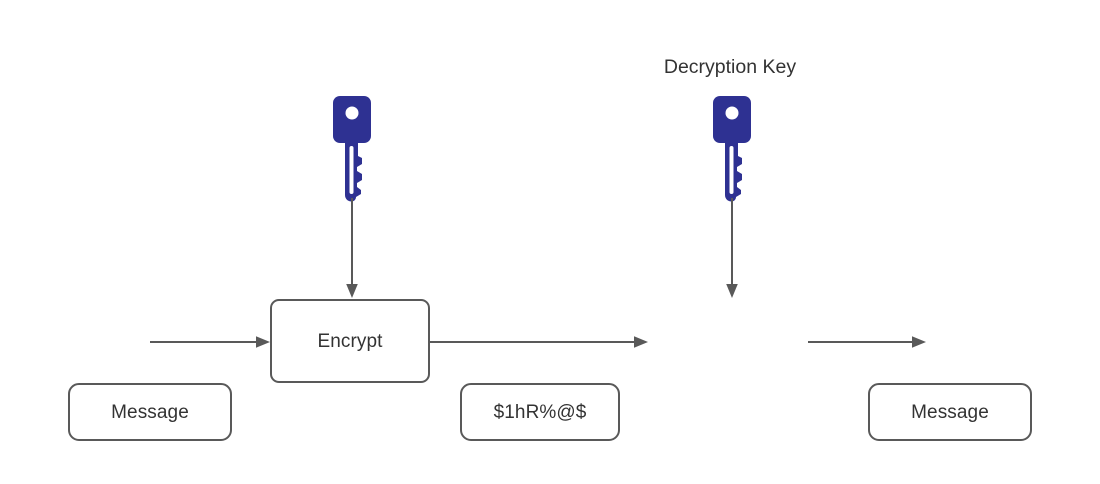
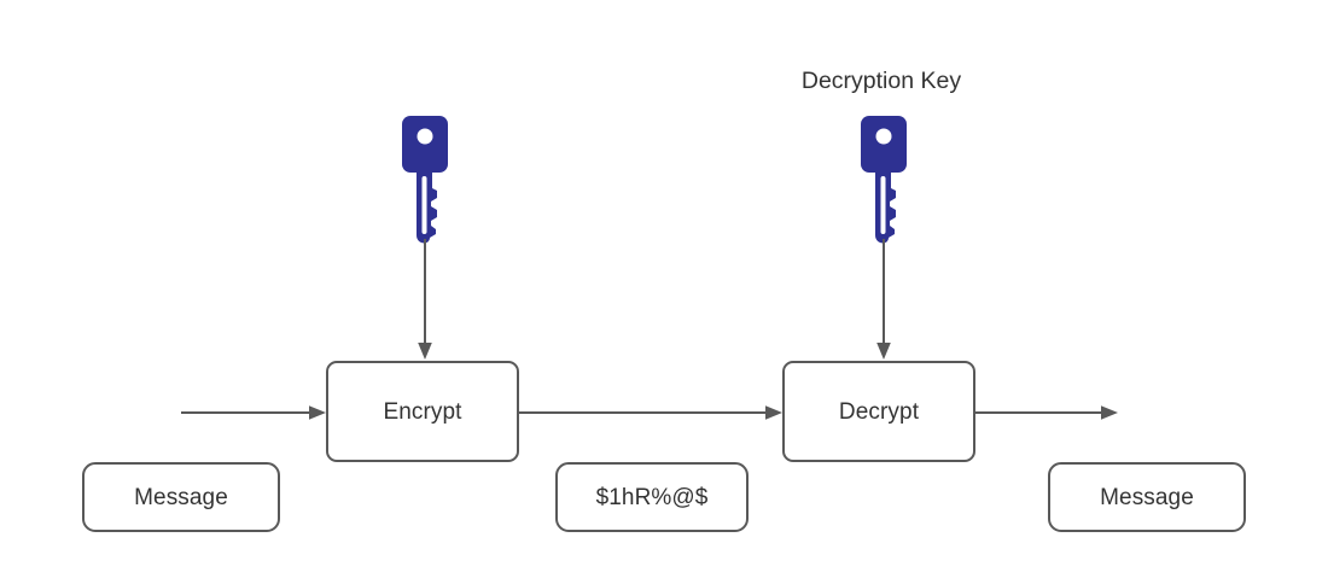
  Decryption Key
  Encrypt
+ Decrypt
  Message
  $1hR%@$
  Message
